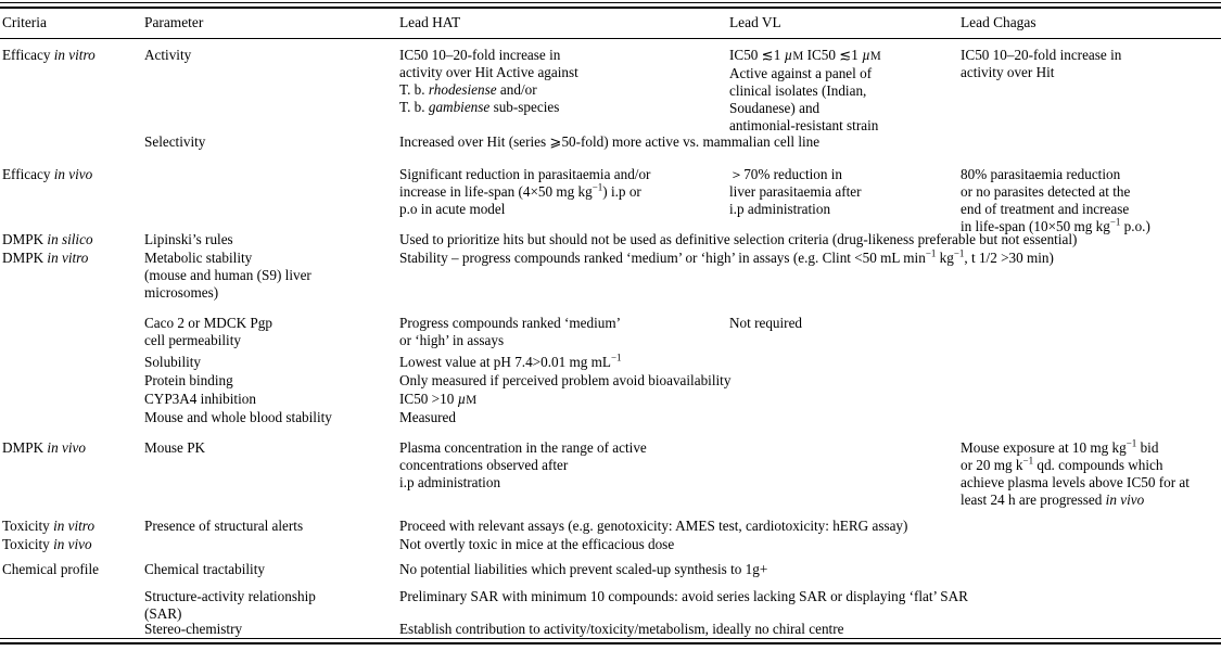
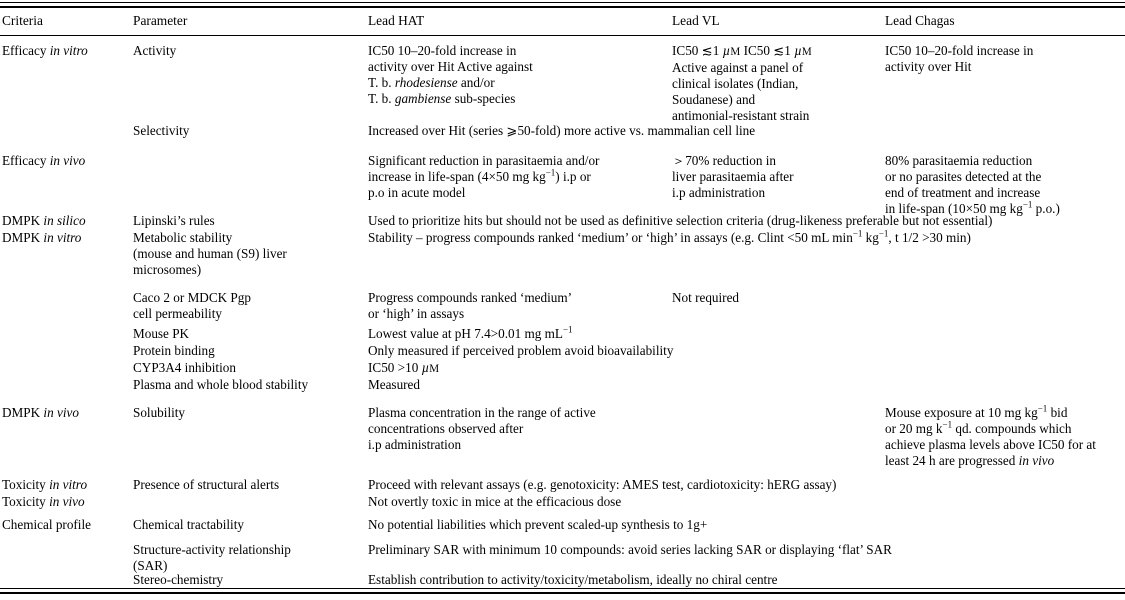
  Criteria
  Parameter
  Lead HAT
  Lead VL
  Lead Chagas
  Efficacy in vitro
  Activity
  IC50 10–20-fold increase in
  activity over Hit Active against
  T. b. rhodesiense and/or
  T. b. gambiense sub-species
  IC50 ≲1 µM IC50 ≲1 µM
  Active against a panel of
  clinical isolates (Indian,
  Soudanese) and
  antimonial-resistant strain
  IC50 10–20-fold increase in
  activity over Hit
  Selectivity
  Increased over Hit (series ⩾50-fold) more active vs. mammalian cell line
  Efficacy in vivo
  Significant reduction in parasitaemia and/or
  increase in life-span (4×50 mg kg−1) i.p or
  p.o in acute model
  ＞70% reduction in
  liver parasitaemia after
  i.p administration
  80% parasitaemia reduction
  or no parasites detected at the
  end of treatment and increase
  in life-span (10×50 mg kg−1 p.o.)
  DMPK in silico
  Lipinski’s rules
  Used to prioritize hits but should not be used as definitive selection criteria (drug-likeness preferable but not essential)
  DMPK in vitro
  Metabolic stability
  (mouse and human (S9) liver
  microsomes)
  Stability – progress compounds ranked ‘medium’ or ‘high’ in assays (e.g. Clint <50 mL min−1 kg−1, t 1/2 >30 min)
  Caco 2 or MDCK Pgp
  cell permeability
  Progress compounds ranked ‘medium’
  or ‘high’ in assays
  Not required
- Solubility
+ Mouse PK
  Lowest value at pH 7.4>0.01 mg mL−1
  Protein binding
  Only measured if perceived problem avoid bioavailability
  CYP3A4 inhibition
  IC50 >10 µM
- Mouse and whole blood stability
+ Plasma and whole blood stability
  Measured
  DMPK in vivo
- Mouse PK
+ Solubility
  Plasma concentration in the range of active concentrations observed after
  i.p administration
  Mouse exposure at 10 mg kg−1 bid
  or 20 mg k−1 qd. compounds which
  achieve plasma levels above IC50 for at
  least 24 h are progressed in vivo
  Toxicity in vitro
  Presence of structural alerts
  Proceed with relevant assays (e.g. genotoxicity: AMES test, cardiotoxicity: hERG assay)
  Toxicity in vivo
  Not overtly toxic in mice at the efficacious dose
  Chemical profile
  Chemical tractability
  No potential liabilities which prevent scaled-up synthesis to 1g+
  Structure-activity relationship
  (SAR)
  Preliminary SAR with minimum 10 compounds: avoid series lacking SAR or displaying ‘flat’ SAR
  Stereo-chemistry
  Establish contribution to activity/toxicity/metabolism, ideally no chiral centre
